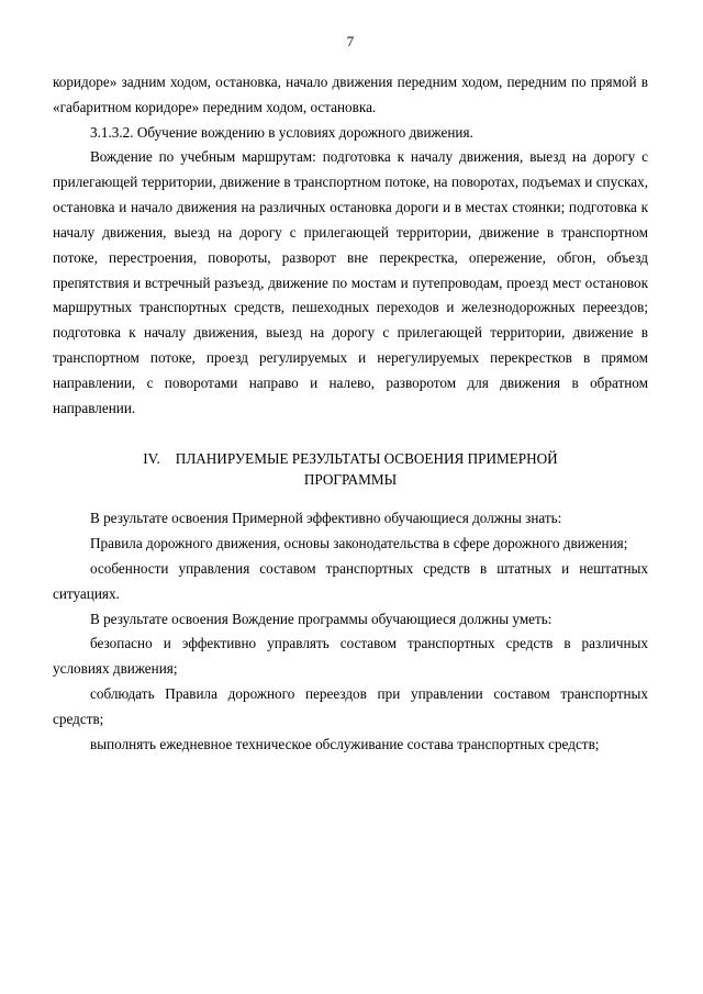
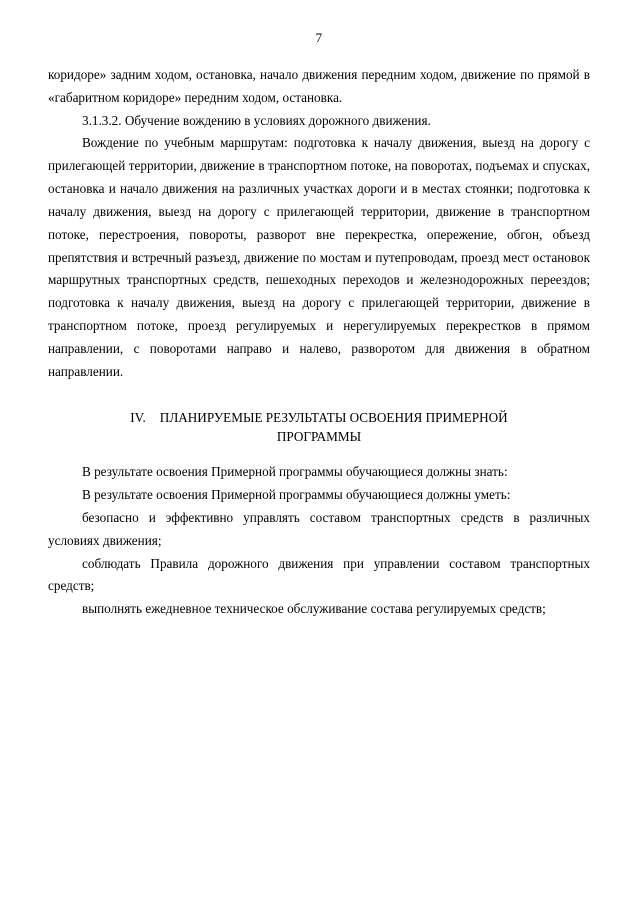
  7
- коридоре» задним ходом, остановка, начало движения передним ходом, передним по прямой в «габаритном коридоре» передним ходом, остановка.
+ коридоре» задним ходом, остановка, начало движения передним ходом, движение по прямой в «габаритном коридоре» передним ходом, остановка.
  3.1.3.2. Обучение вождению в условиях дорожного движения.
- Вождение по учебным маршрутам: подготовка к началу движения, выезд на дорогу с прилегающей территории, движение в транспортном потоке, на поворотах, подъемах и спусках, остановка и начало движения на различных остановка дороги и в местах стоянки; подготовка к началу движения, выезд на дорогу с прилегающей территории, движение в транспортном потоке, перестроения, повороты, разворот вне перекрестка, опережение, обгон, объезд препятствия и встречный разъезд, движение по мостам и путепроводам, проезд мест остановок маршрутных транспортных средств, пешеходных переходов и железнодорожных переездов; подготовка к началу движения, выезд на дорогу с прилегающей территории, движение в транспортном потоке, проезд регулируемых и нерегулируемых перекрестков в прямом направлении, с поворотами направо и налево, разворотом для движения в обратном направлении.
+ Вождение по учебным маршрутам: подготовка к началу движения, выезд на дорогу с прилегающей территории, движение в транспортном потоке, на поворотах, подъемах и спусках, остановка и начало движения на различных участках дороги и в местах стоянки; подготовка к началу движения, выезд на дорогу с прилегающей территории, движение в транспортном потоке, перестроения, повороты, разворот вне перекрестка, опережение, обгон, объезд препятствия и встречный разъезд, движение по мостам и путепроводам, проезд мест остановок маршрутных транспортных средств, пешеходных переходов и железнодорожных переездов; подготовка к началу движения, выезд на дорогу с прилегающей территории, движение в транспортном потоке, проезд регулируемых и нерегулируемых перекрестков в прямом направлении, с поворотами направо и налево, разворотом для движения в обратном направлении.
  IV. ПЛАНИРУЕМЫЕ РЕЗУЛЬТАТЫ ОСВОЕНИЯ ПРИМЕРНОЙ
  ПРОГРАММЫ
- В результате освоения Примерной эффективно обучающиеся должны знать:
+ В результате освоения Примерной программы обучающиеся должны знать:
- Правила дорожного движения, основы законодательства в сфере дорожного движения;
- особенности управления составом транспортных средств в штатных и нештатных ситуациях.
- В результате освоения Вождение программы обучающиеся должны уметь:
+ В результате освоения Примерной программы обучающиеся должны уметь:
  безопасно и эффективно управлять составом транспортных средств в различных условиях движения;
- соблюдать Правила дорожного переездов при управлении составом транспортных средств;
+ соблюдать Правила дорожного движения при управлении составом транспортных средств;
- выполнять ежедневное техническое обслуживание состава транспортных средств;
+ выполнять ежедневное техническое обслуживание состава регулируемых средств;
